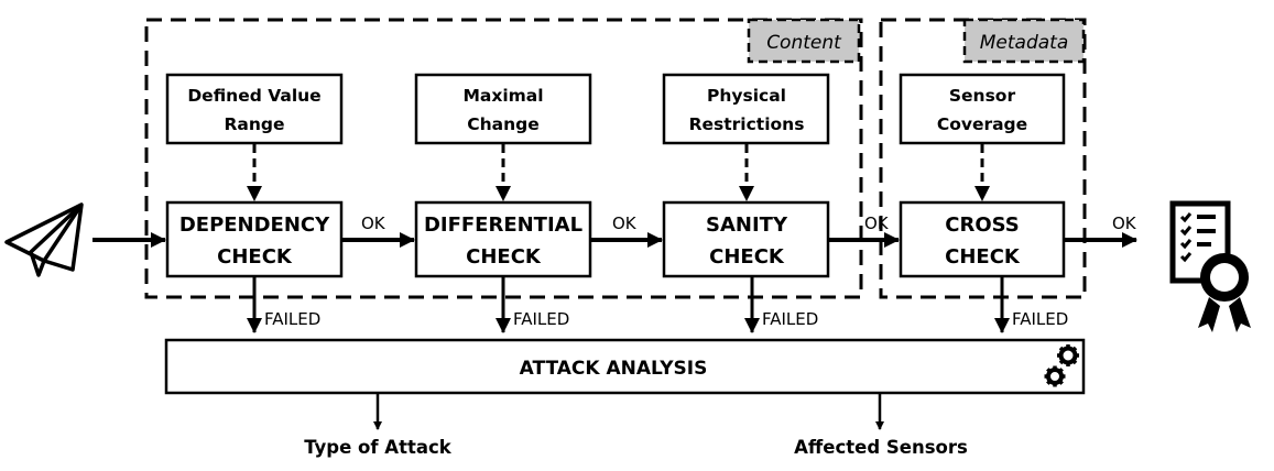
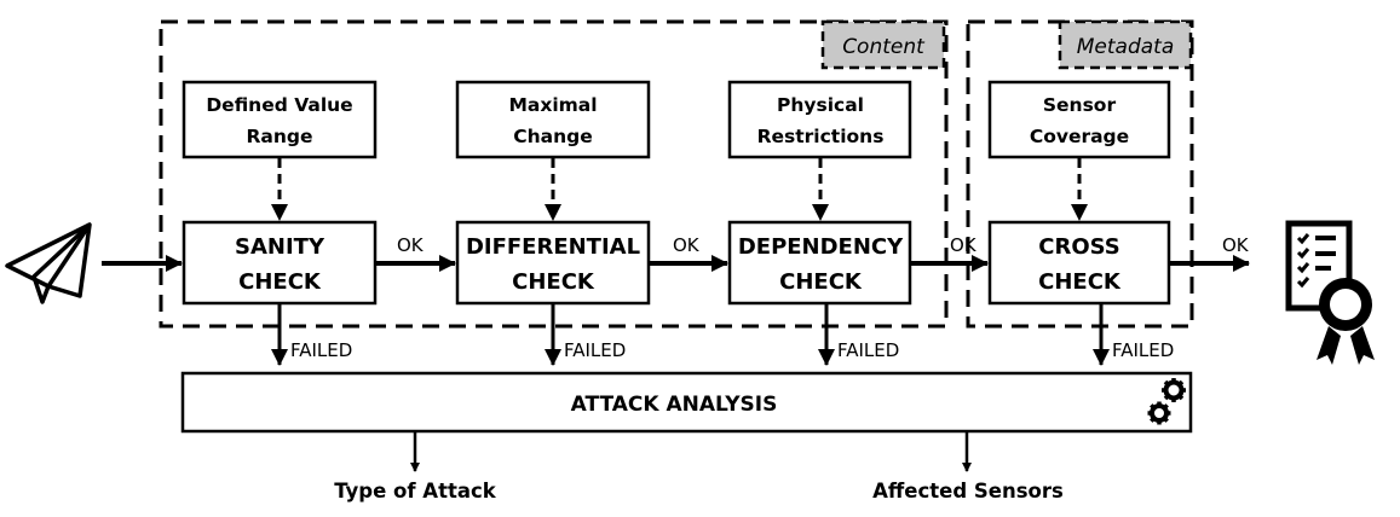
  Content
  Metadata
  Defined Value
  Range
  Maximal
  Change
  Physical
  Restrictions
  Sensor
  Coverage
- DEPENDENCY
+ SANITY
  CHECK
  DIFFERENTIAL
  CHECK
- SANITY
+ DEPENDENCY
  CHECK
  CROSS
  CHECK
  OK
  OK
  OK
  OK
  FAILED
  FAILED
  FAILED
  FAILED
  ATTACK ANALYSIS
  Type of Attack
  Affected Sensors
